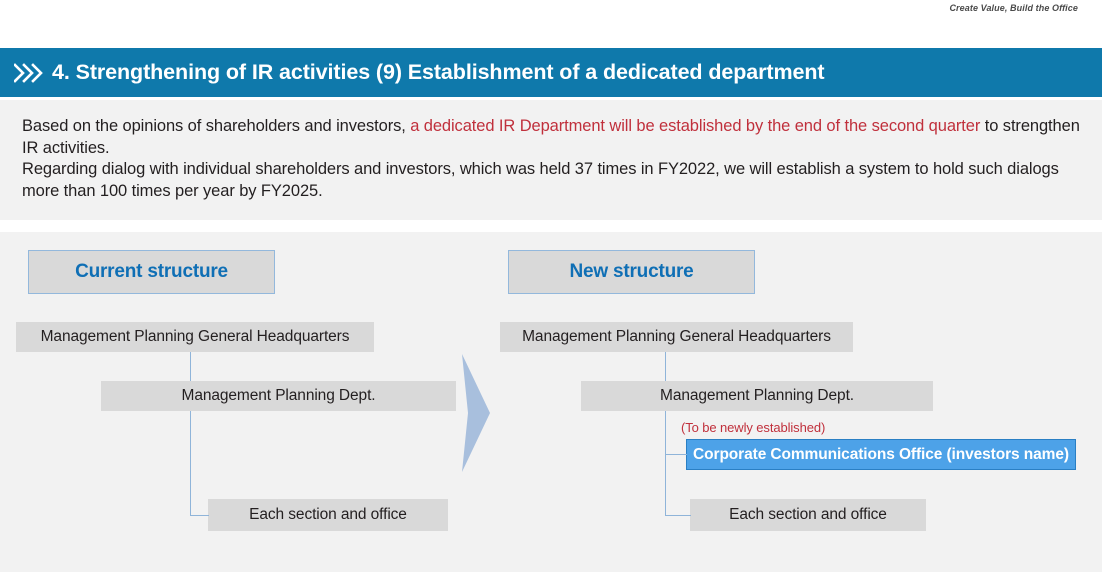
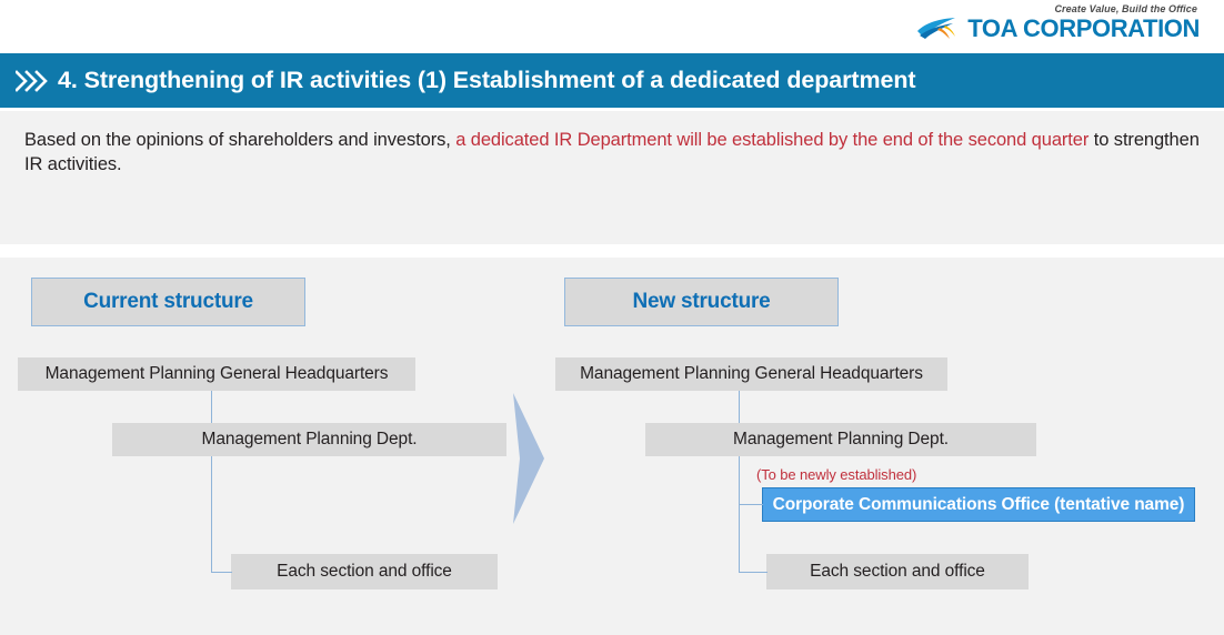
  Create Value, Build the Office
+ TOA CORPORATION
- 4. Strengthening of IR activities (9) Establishment of a dedicated department
+ 4. Strengthening of IR activities (1) Establishment of a dedicated department
  Based on the opinions of shareholders and investors, a dedicated IR Department will be established by the end of the second quarter to strengthen IR activities.
- Regarding dialog with individual shareholders and investors, which was held 37 times in FY2022, we will establish a system to hold such dialogs more than 100 times per year by FY2025.
  Current structure
  Management Planning General Headquarters
  Management Planning Dept.
  Each section and office
  New structure
  Management Planning General Headquarters
  Management Planning Dept.
  (To be newly established)
- Corporate Communications Office (investors name)
+ Corporate Communications Office (tentative name)
  Each section and office
